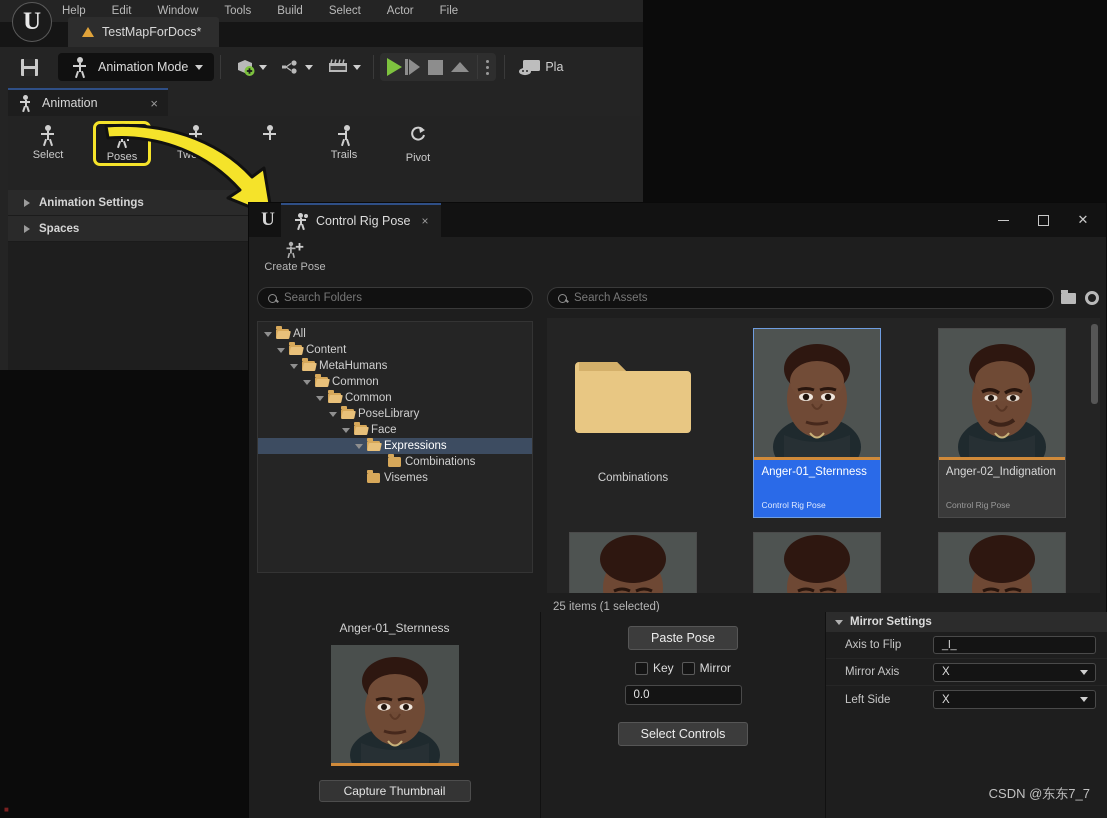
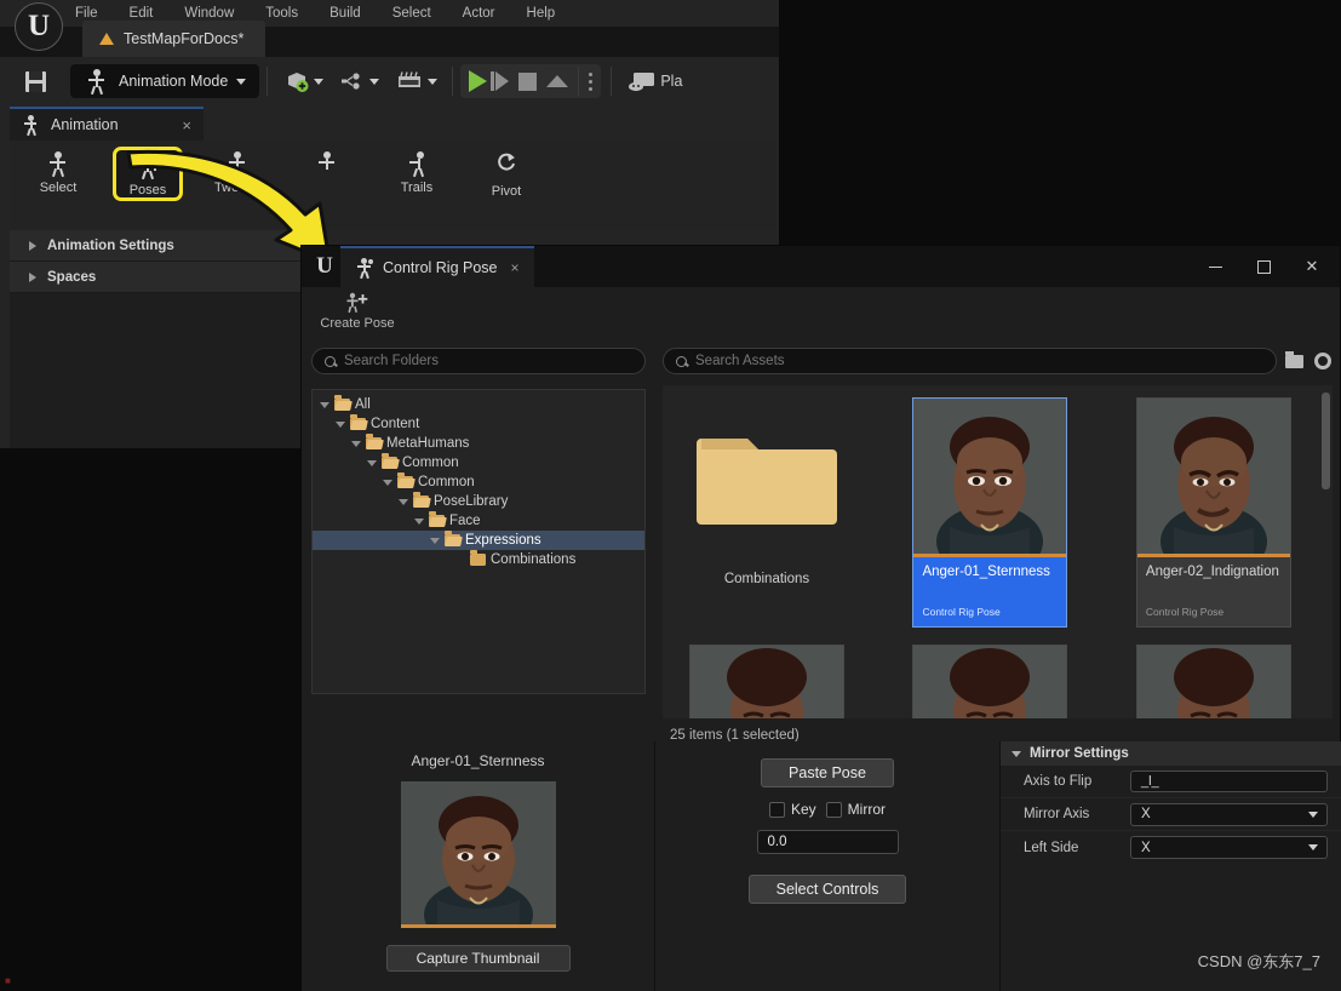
- Help
+ File
  Edit
  Window
  Tools
  Build
  Select
  Actor
- File
+ Help
  U
  TestMapForDocs*
  Animation Mode
  Pla
  Animation
  ×
  Select
  Poses
  Trails
  Pivot
  Animation Settings
  Spaces
  U
  Control Rig Pose
  ×
  ✕
  Create Pose
  Search Folders
  All
  Content
  MetaHumans
  Common
  Common
  PoseLibrary
  Face
  Expressions
  Combinations
- Visemes
  Search Assets
  Combinations
  Anger-01_Sternness
  Control Rig Pose
  Anger-02_Indignation
  Control Rig Pose
  25 items (1 selected)
  Anger-01_Sternness
  Capture Thumbnail
  Paste Pose
  Key
  Mirror
  0.0
  Select Controls
  Mirror Settings
  Axis to Flip
  _l_
  Mirror Axis
  X
  Left Side
  X
  CSDN @东东7_7
  ■
